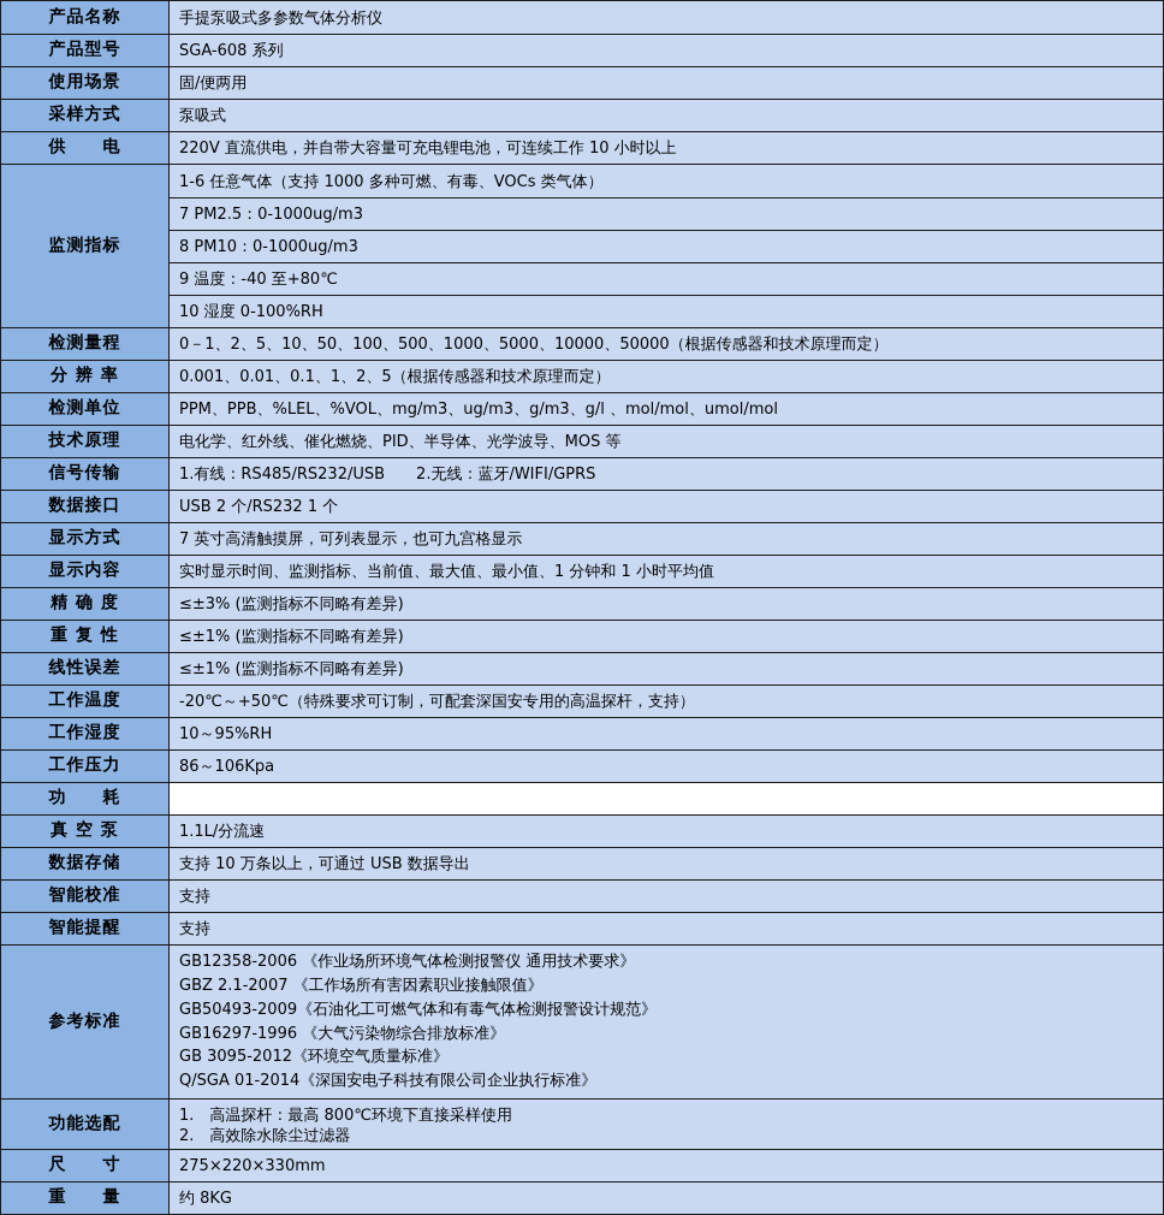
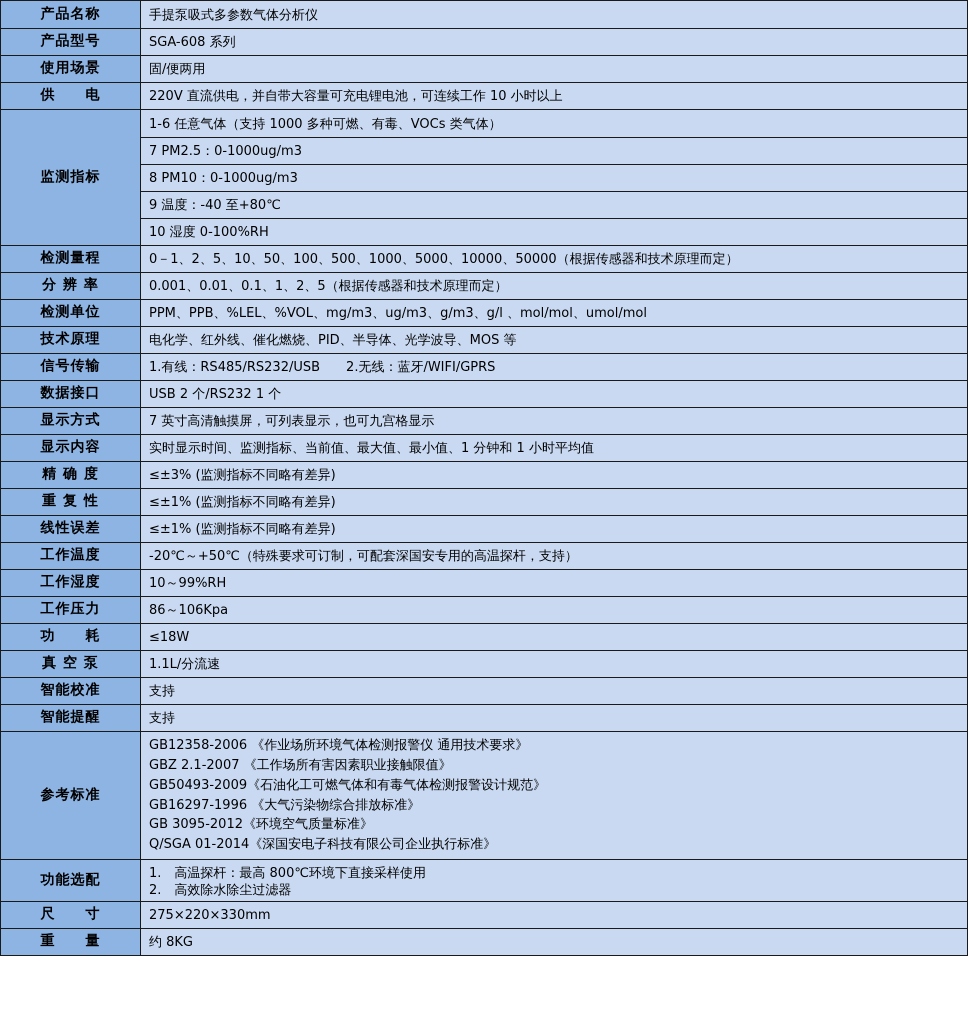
  产品名称
  手提泵吸式多参数气体分析仪
  产品型号
  SGA-608 系列
  使用场景
  固/便两用
- 采样方式
- 泵吸式
  供 电
  220V 直流供电，并自带大容量可充电锂电池，可连续工作 10 小时以上
  监测指标
  1-6 任意气体（支持 1000 多种可燃、有毒、VOCs 类气体）
  7 PM2.5：0-1000ug/m3
  8 PM10：0-1000ug/m3
  9 温度：-40 至+80℃
  10 湿度 0-100%RH
  检测量程
  0－1、2、5、10、50、100、500、1000、5000、10000、50000（根据传感器和技术原理而定）
  分 辨 率
  0.001、0.01、0.1、1、2、5（根据传感器和技术原理而定）
  检测单位
  PPM、PPB、%LEL、%VOL、mg/m3、ug/m3、g/m3、g/l 、mol/mol、umol/mol
  技术原理
  电化学、红外线、催化燃烧、PID、半导体、光学波导、MOS 等
  信号传输
  1.有线：RS485/RS232/USB 2.无线：蓝牙/WIFI/GPRS
  数据接口
  USB 2 个/RS232 1 个
  显示方式
  7 英寸高清触摸屏，可列表显示，也可九宫格显示
  显示内容
  实时显示时间、监测指标、当前值、最大值、最小值、1 分钟和 1 小时平均值
  精 确 度
  ≤±3% (监测指标不同略有差异)
  重 复 性
  ≤±1% (监测指标不同略有差异)
  线性误差
  ≤±1% (监测指标不同略有差异)
  工作温度
  -20℃～+50℃（特殊要求可订制，可配套深国安专用的高温探杆，支持）
  工作湿度
- 10～95%RH
+ 10～99%RH
  工作压力
  86～106Kpa
  功 耗
+ ≤18W
  真 空 泵
  1.1L/分流速
- 数据存储
- 支持 10 万条以上，可通过 USB 数据导出
  智能校准
  支持
  智能提醒
  支持
  参考标准
  GB12358-2006 《作业场所环境气体检测报警仪 通用技术要求》
  GBZ 2.1-2007 《工作场所有害因素职业接触限值》
  GB50493-2009《石油化工可燃气体和有毒气体检测报警设计规范》
  GB16297-1996 《大气污染物综合排放标准》
  GB 3095-2012《环境空气质量标准》
  Q/SGA 01-2014《深国安电子科技有限公司企业执行标准》
  功能选配
  1. 高温探杆：最高 800℃环境下直接采样使用
  2. 高效除水除尘过滤器
  尺 寸
  275×220×330mm
  重 量
  约 8KG
